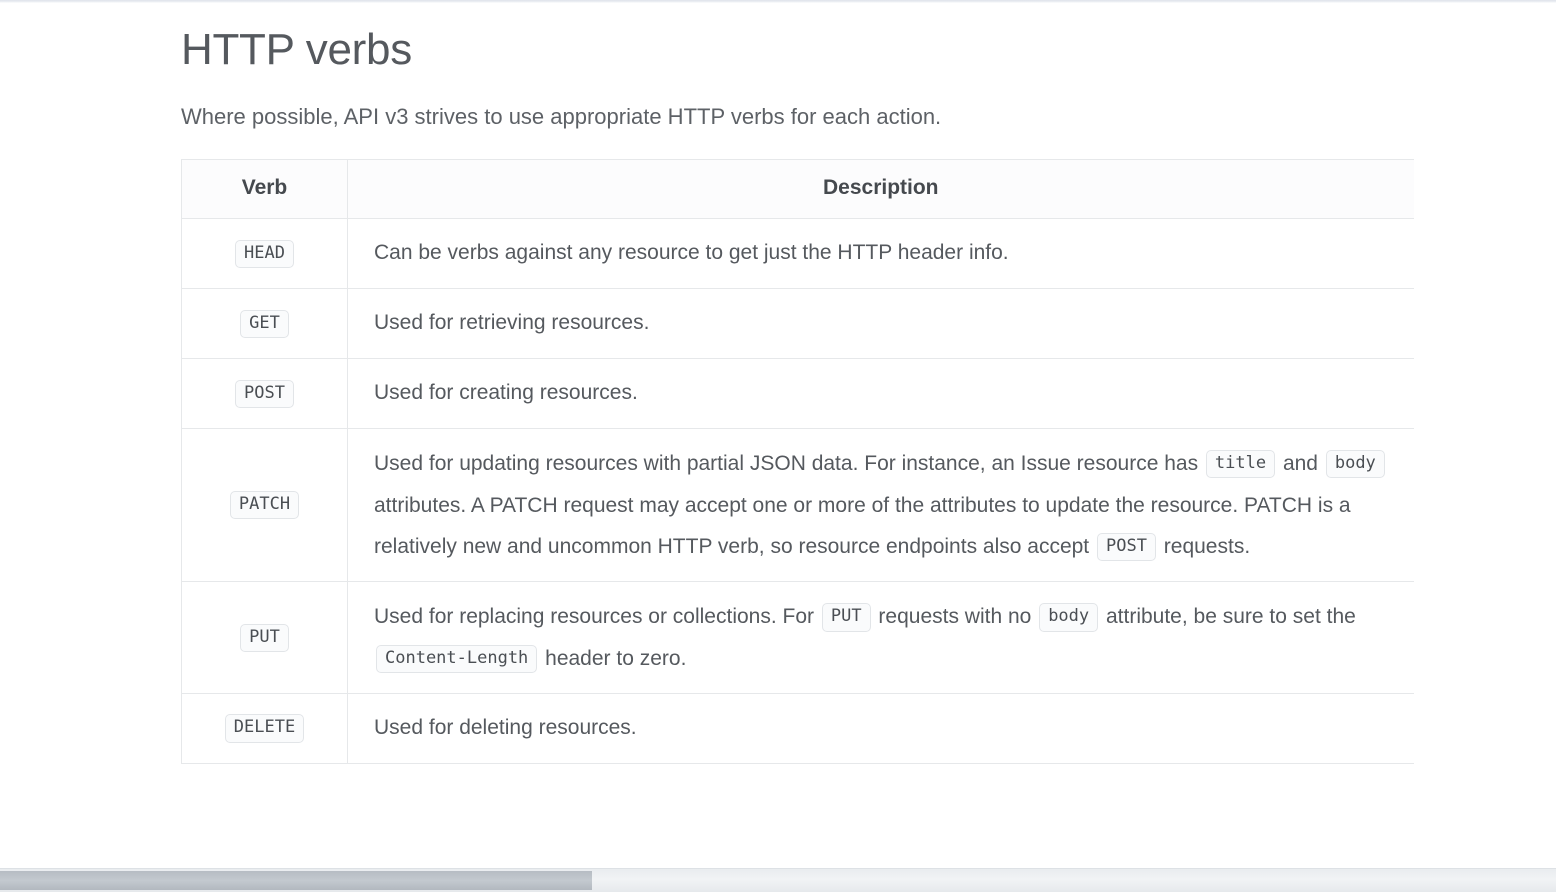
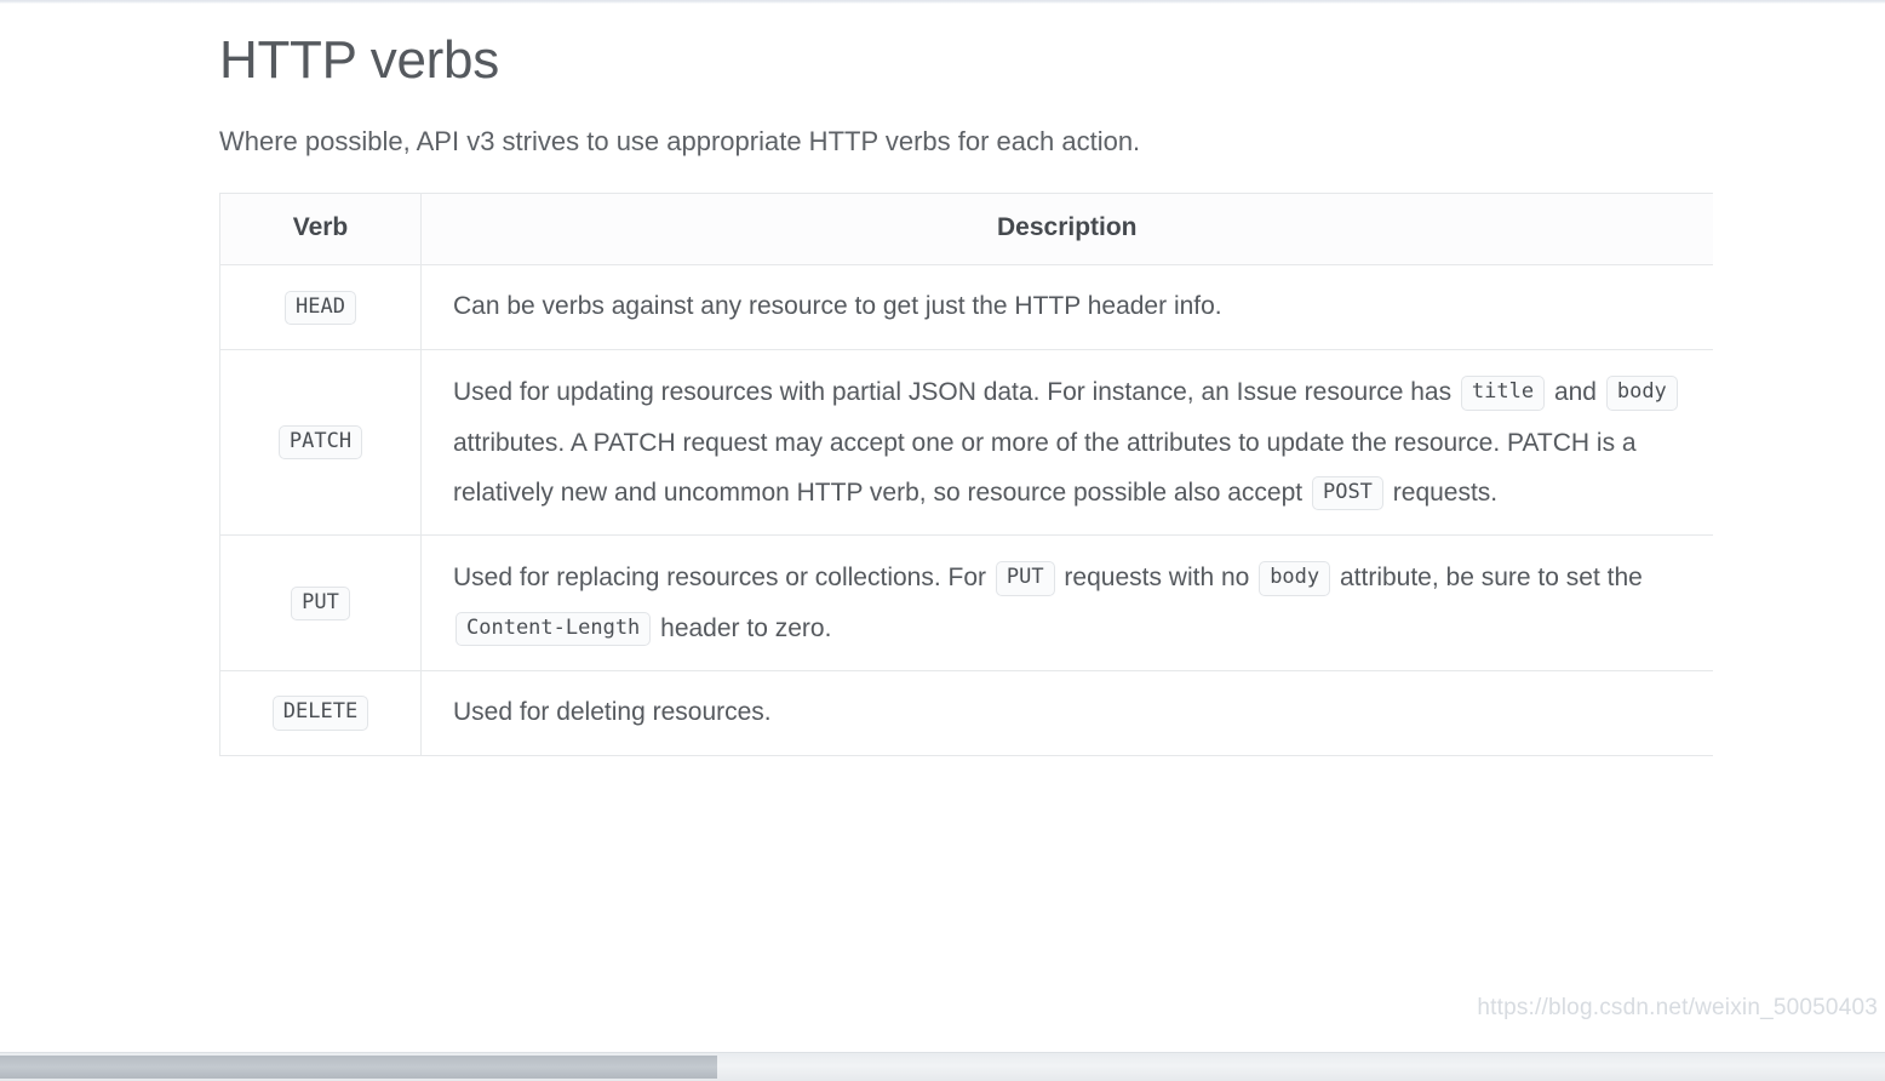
  HTTP verbs
  Where possible, API v3 strives to use appropriate HTTP verbs for each action.
  Verb	Description
  HEAD	Can be verbs against any resource to get just the HTTP header info.
- GET	Used for retrieving resources.
- POST	Used for creating resources.
- PATCH	Used for updating resources with partial JSON data. For instance, an Issue resource has title and body attributes. A PATCH request may accept one or more of the attributes to update the resource. PATCH is a relatively new and uncommon HTTP verb, so resource endpoints also accept POST requests.
+ PATCH	Used for updating resources with partial JSON data. For instance, an Issue resource has title and body attributes. A PATCH request may accept one or more of the attributes to update the resource. PATCH is a relatively new and uncommon HTTP verb, so resource possible also accept POST requests.
  PUT	Used for replacing resources or collections. For PUT requests with no body attribute, be sure to set the Content-Length header to zero.
  DELETE	Used for deleting resources.
+ https://blog.csdn.net/weixin_50050403
